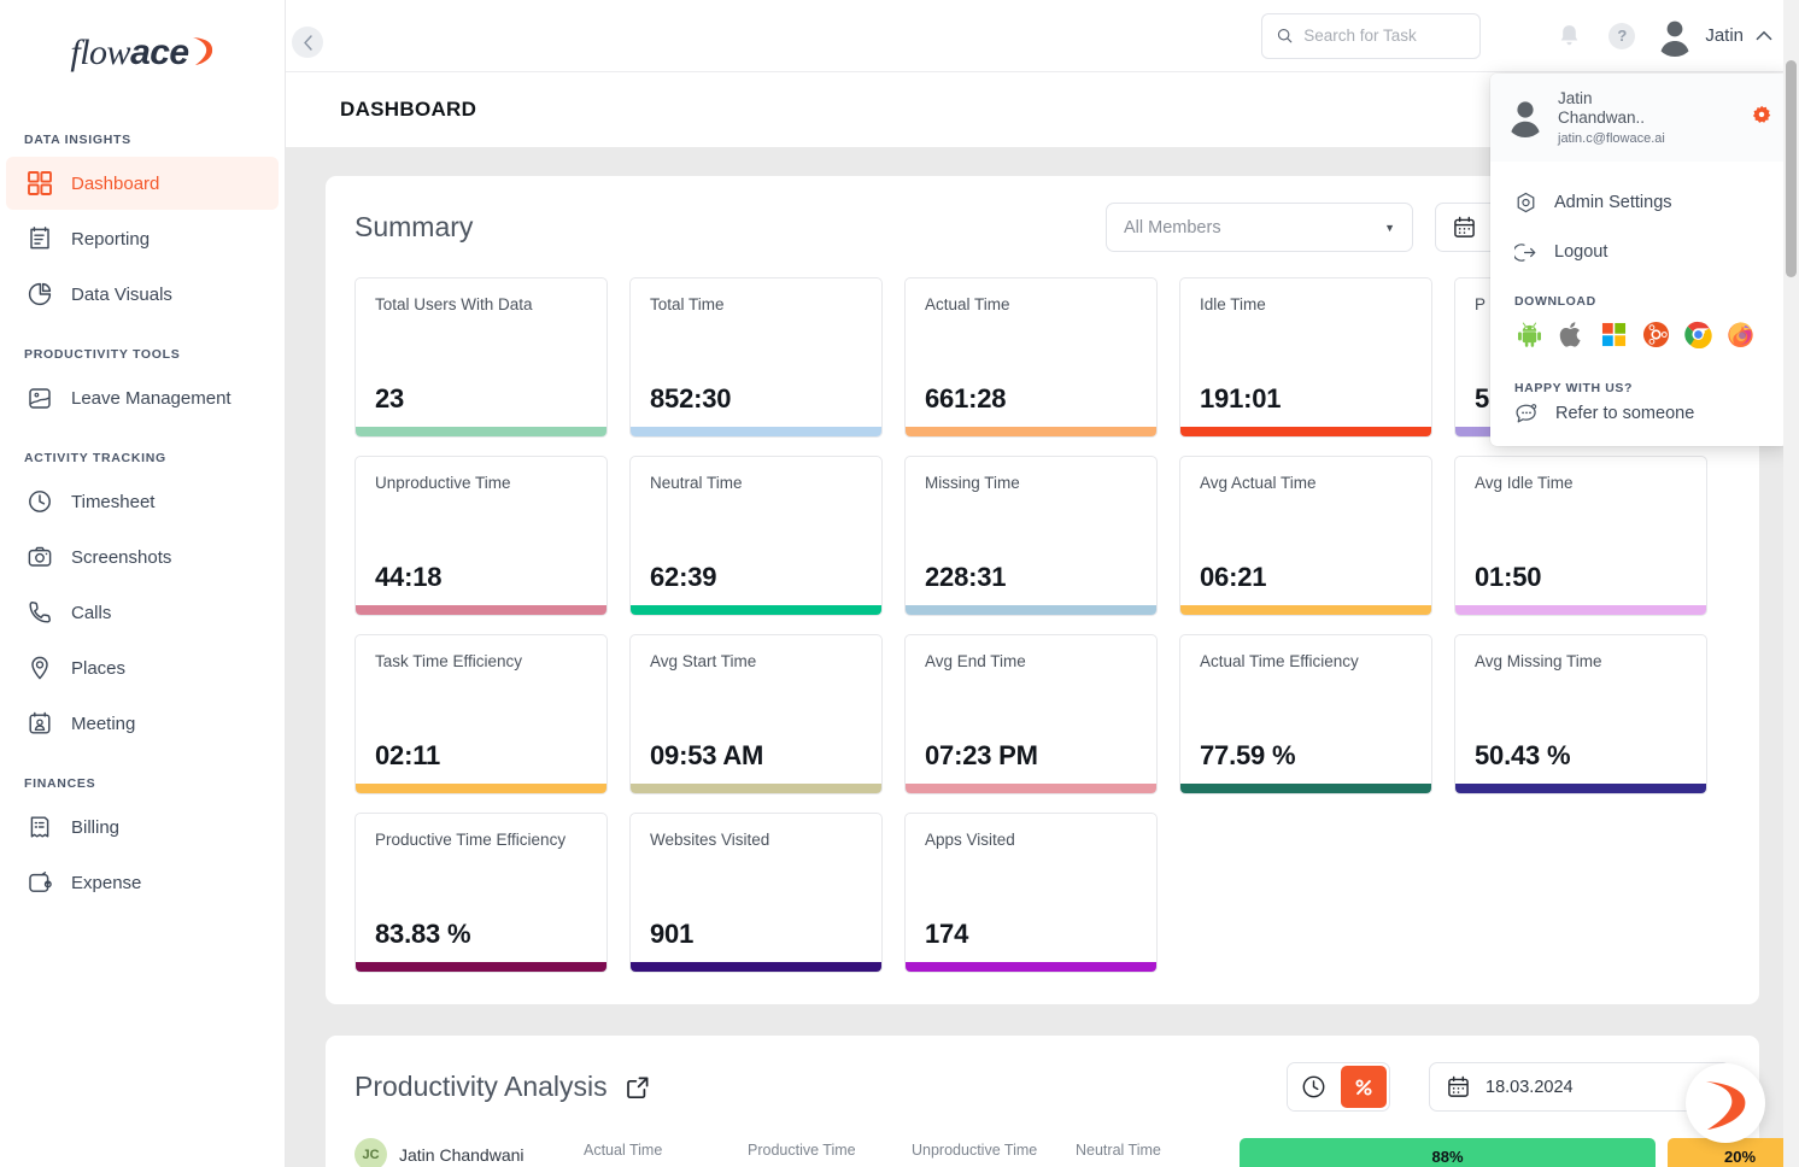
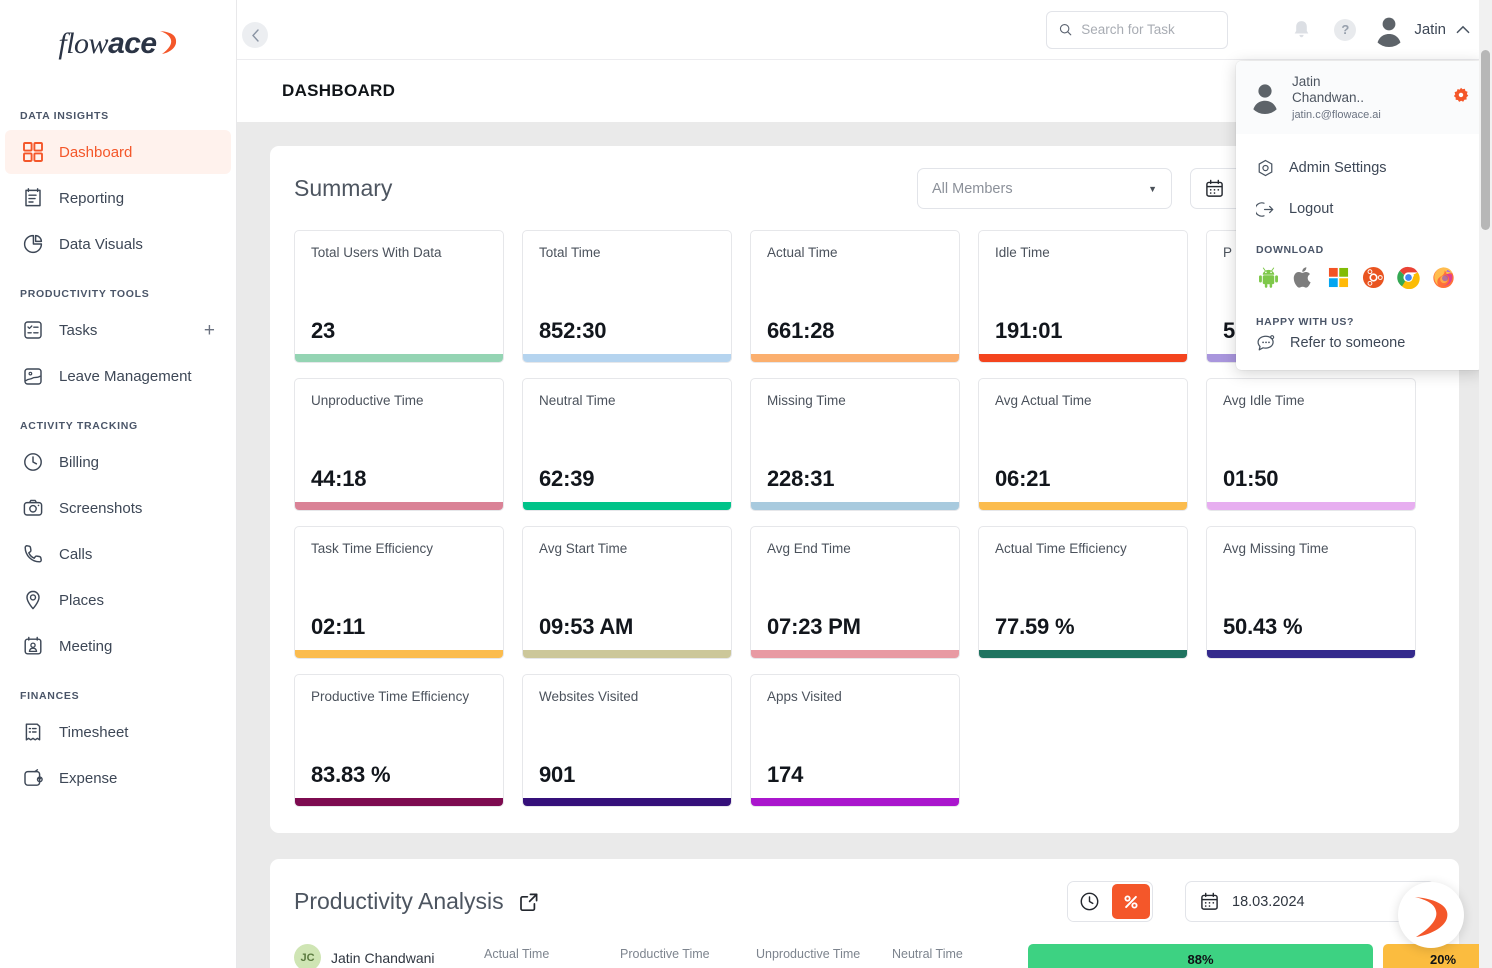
  flow
  ace
  DATA INSIGHTS
  Dashboard
  Reporting
  Data Visuals
  PRODUCTIVITY TOOLS
+ Tasks
+ +
  Leave Management
  ACTIVITY TRACKING
- Timesheet
+ Billing
  Screenshots
  Calls
  Places
  Meeting
  FINANCES
- Billing
+ Timesheet
  Expense
  Search for Task
  ?
  Jatin
  DASHBOARD
  Summary
  All Members
  ▼
  Total Users With Data
  23
  Total Time
  852:30
  Actual Time
  661:28
  Idle Time
  191:01
  P
  5
  Unproductive Time
  44:18
  Neutral Time
  62:39
  Missing Time
  228:31
  Avg Actual Time
  06:21
  Avg Idle Time
  01:50
  Task Time Efficiency
  02:11
  Avg Start Time
  09:53 AM
  Avg End Time
  07:23 PM
  Actual Time Efficiency
  77.59 %
  Avg Missing Time
  50.43 %
  Productive Time Efficiency
  83.83 %
  Websites Visited
  901
  Apps Visited
  174
  Productivity Analysis
  18.03.2024
  JC
  Jatin Chandwani
  Actual Time
  Productive Time
  Unproductive Time
  Neutral Time
  88%
  20%
  Jatin
  Chandwan..
  jatin.c@flowace.ai
  Admin Settings
  Logout
  DOWNLOAD
  HAPPY WITH US?
  Refer to someone
